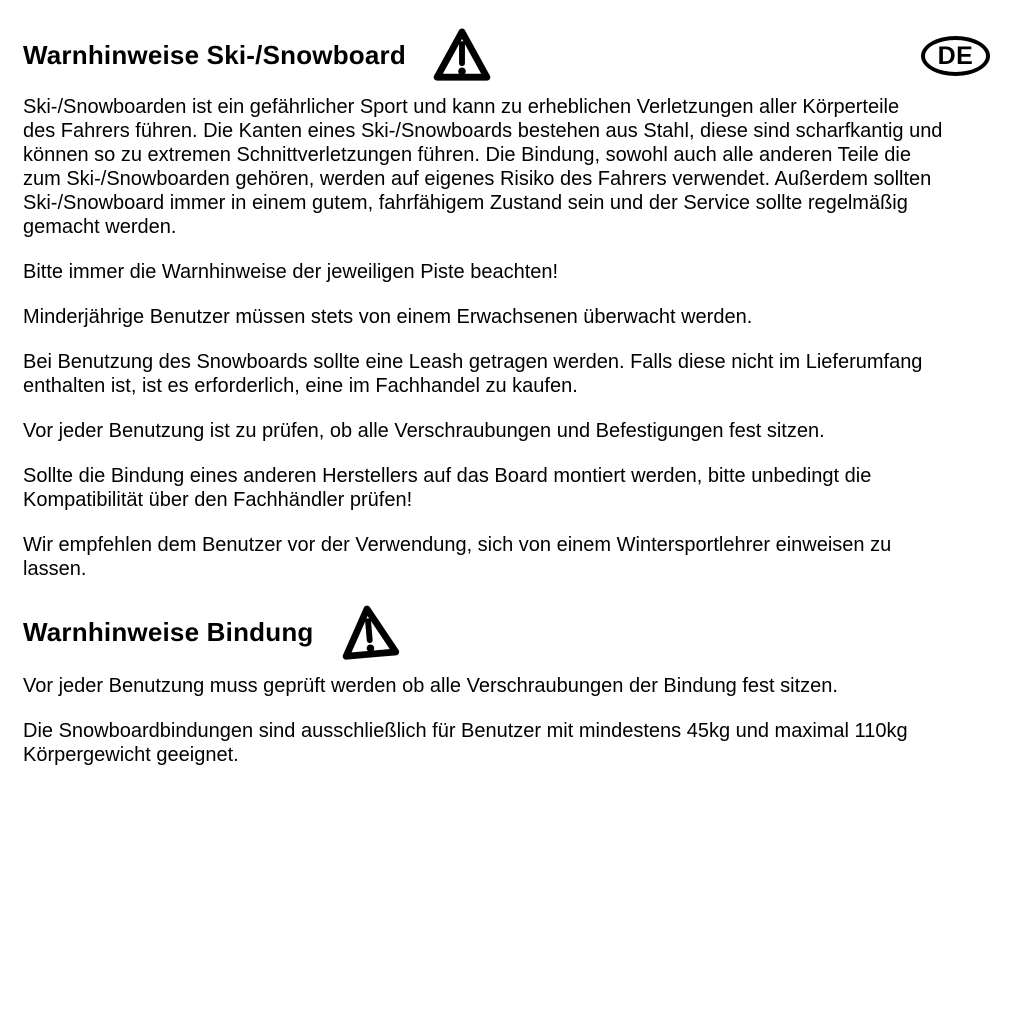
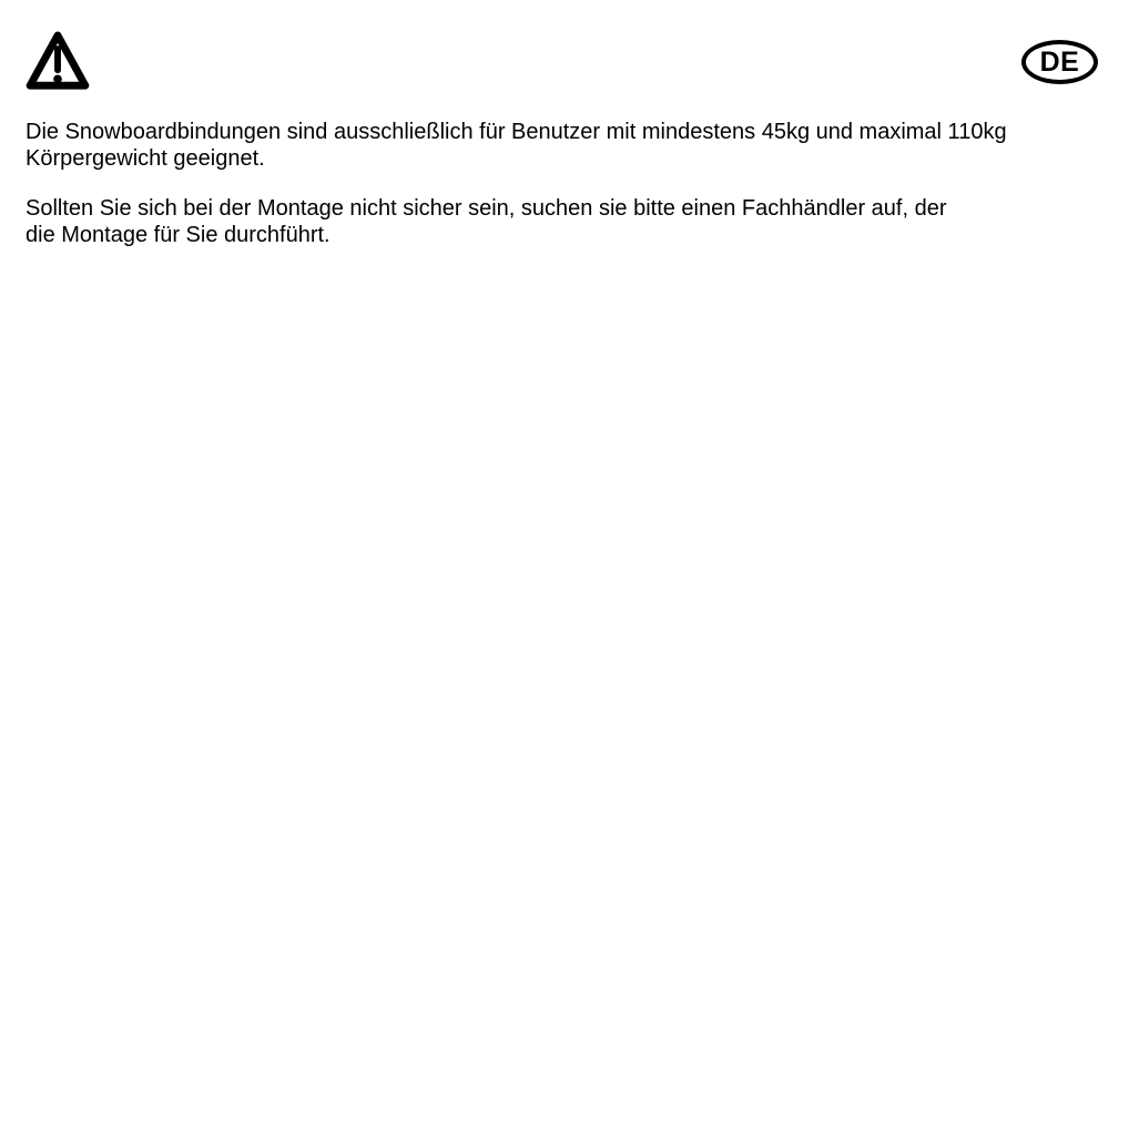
  DE
- Warnhinweise Ski-/Snowboard
- Ski-/Snowboarden ist ein gefährlicher Sport und kann zu erheblichen Verletzungen aller Körperteile
- des Fahrers führen. Die Kanten eines Ski-/Snowboards bestehen aus Stahl, diese sind scharfkantig und
- können so zu extremen Schnittverletzungen führen. Die Bindung, sowohl auch alle anderen Teile die
- zum Ski-/Snowboarden gehören, werden auf eigenes Risiko des Fahrers verwendet. Außerdem sollten
- Ski-/Snowboard immer in einem gutem, fahrfähigem Zustand sein und der Service sollte regelmäßig
- gemacht werden.
- Bitte immer die Warnhinweise der jeweiligen Piste beachten!
- Minderjährige Benutzer müssen stets von einem Erwachsenen überwacht werden.
- Bei Benutzung des Snowboards sollte eine Leash getragen werden. Falls diese nicht im Lieferumfang
- enthalten ist, ist es erforderlich, eine im Fachhandel zu kaufen.
- Vor jeder Benutzung ist zu prüfen, ob alle Verschraubungen und Befestigungen fest sitzen.
- Sollte die Bindung eines anderen Herstellers auf das Board montiert werden, bitte unbedingt die
- Kompatibilität über den Fachhändler prüfen!
- Wir empfehlen dem Benutzer vor der Verwendung, sich von einem Wintersportlehrer einweisen zu
- lassen.
- Warnhinweise Bindung
- Vor jeder Benutzung muss geprüft werden ob alle Verschraubungen der Bindung fest sitzen.
  Die Snowboardbindungen sind ausschließlich für Benutzer mit mindestens 45kg und maximal 110kg
  Körpergewicht geeignet.
+ Sollten Sie sich bei der Montage nicht sicher sein, suchen sie bitte einen Fachhändler auf, der
+ die Montage für Sie durchführt.
